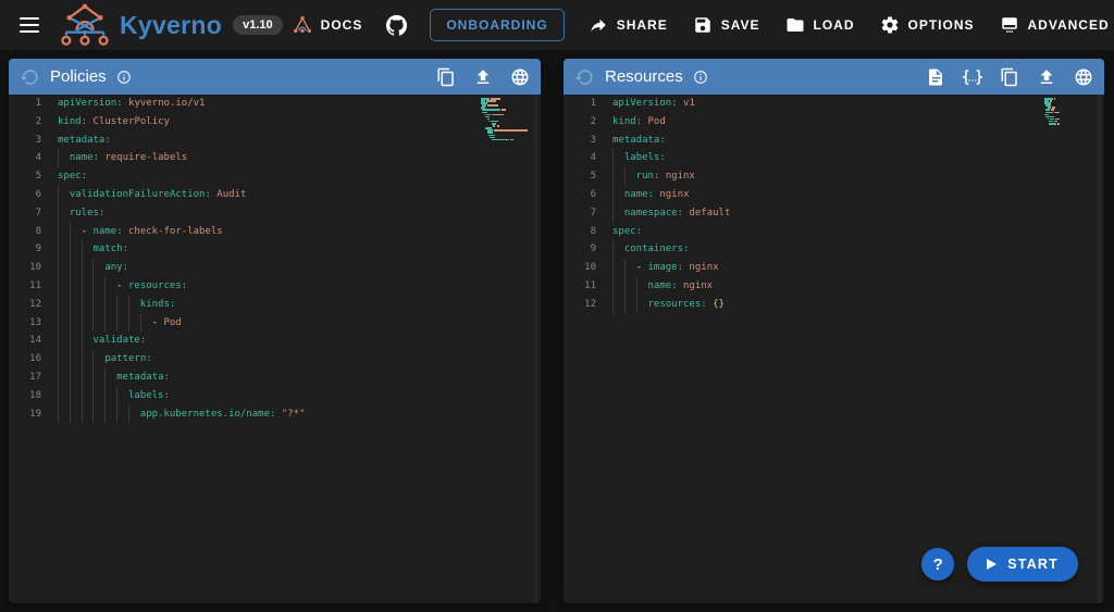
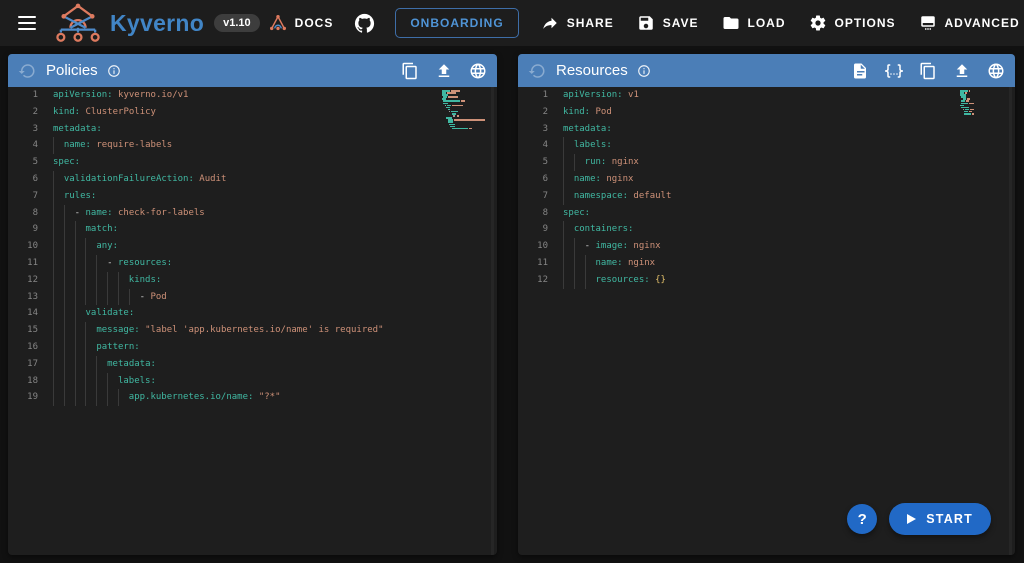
  Kyverno
  v1.10
  DOCS
  ONBOARDING
  SHARE
  SAVE
  LOAD
  OPTIONS
  ADVANCED
  Policies
  1
  apiVersion: kyverno.io/v1
  2
  kind: ClusterPolicy
  3
  metadata:
  4
  name: require-labels
  5
  spec:
  6
  validationFailureAction: Audit
  7
  rules:
  8
  - name: check-for-labels
  9
  match:
  10
  any:
  11
  - resources:
  12
  kinds:
  13
  - Pod
  14
  validate:
+ 15
+ message: "label 'app.kubernetes.io/name' is required"
  16
  pattern:
  17
  metadata:
  18
  labels:
  19
  app.kubernetes.io/name: "?*"
  Resources
  1
  apiVersion: v1
  2
  kind: Pod
  3
  metadata:
  4
  labels:
  5
  run: nginx
  6
  name: nginx
  7
  namespace: default
  8
  spec:
  9
  containers:
  10
  - image: nginx
  11
  name: nginx
  12
  resources: {}
  ?
  START
